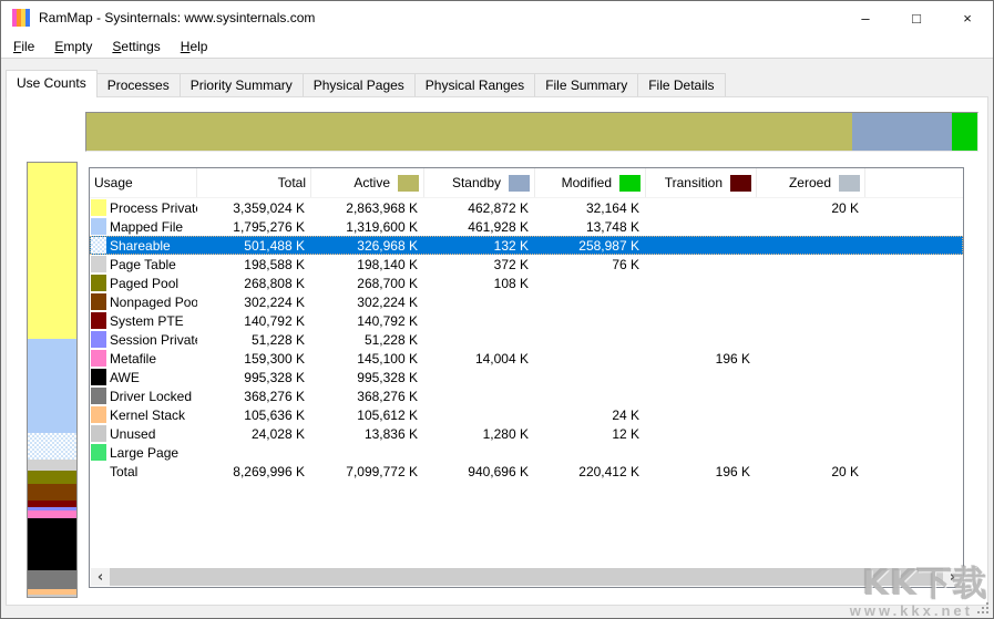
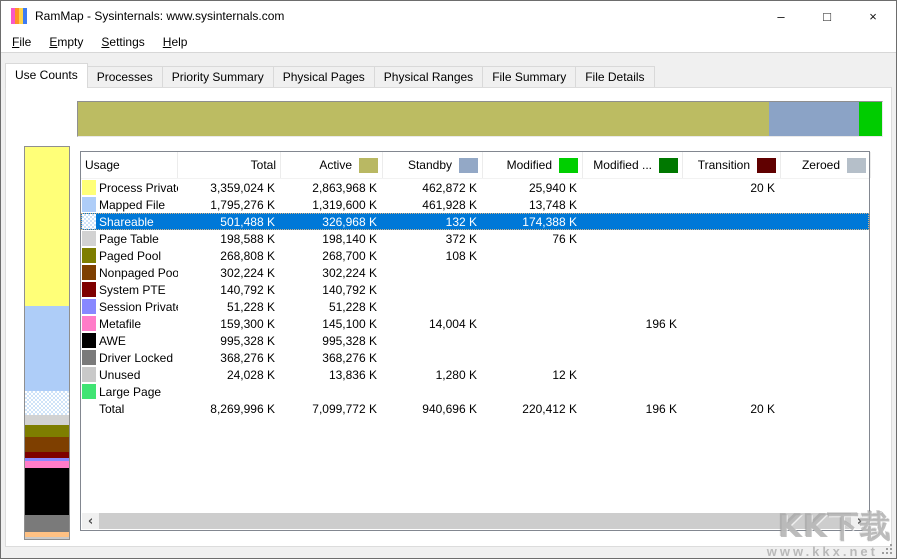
  RamMap - Sysinternals: www.sysinternals.com
  –
  □
  ×
  File
  Empty
  Settings
  Help
  Use Counts
  Processes
  Priority Summary
  Physical Pages
  Physical Ranges
  File Summary
  File Details
  Usage
  Total
  Active
  Standby
  Modified
+ Modified ...
  Transition
  Zeroed
  Process Privat
  3,359,024 K
  2,863,968 K
  462,872 K
- 32,164 K
+ 25,940 K
  20 K
  Mapped File
  1,795,276 K
  1,319,600 K
  461,928 K
  13,748 K
  Shareable
  501,488 K
  326,968 K
  132 K
- 258,987 K
+ 174,388 K
  Page Table
  198,588 K
  198,140 K
  372 K
  76 K
  Paged Pool
  268,808 K
  268,700 K
  108 K
  Nonpaged Poo
  302,224 K
  302,224 K
  System PTE
  140,792 K
  140,792 K
  Session Privat
  51,228 K
  51,228 K
  Metafile
  159,300 K
  145,100 K
  14,004 K
  196 K
  AWE
  995,328 K
  995,328 K
  Driver Locked
  368,276 K
  368,276 K
- Kernel Stack
- 105,636 K
- 105,612 K
- 24 K
  Unused
  24,028 K
  13,836 K
  1,280 K
  12 K
  Large Page
  Total
  8,269,996 K
  7,099,772 K
  940,696 K
  220,412 K
  196 K
  20 K
  ‹
  ›
  KK下载
  www.kkx.net
